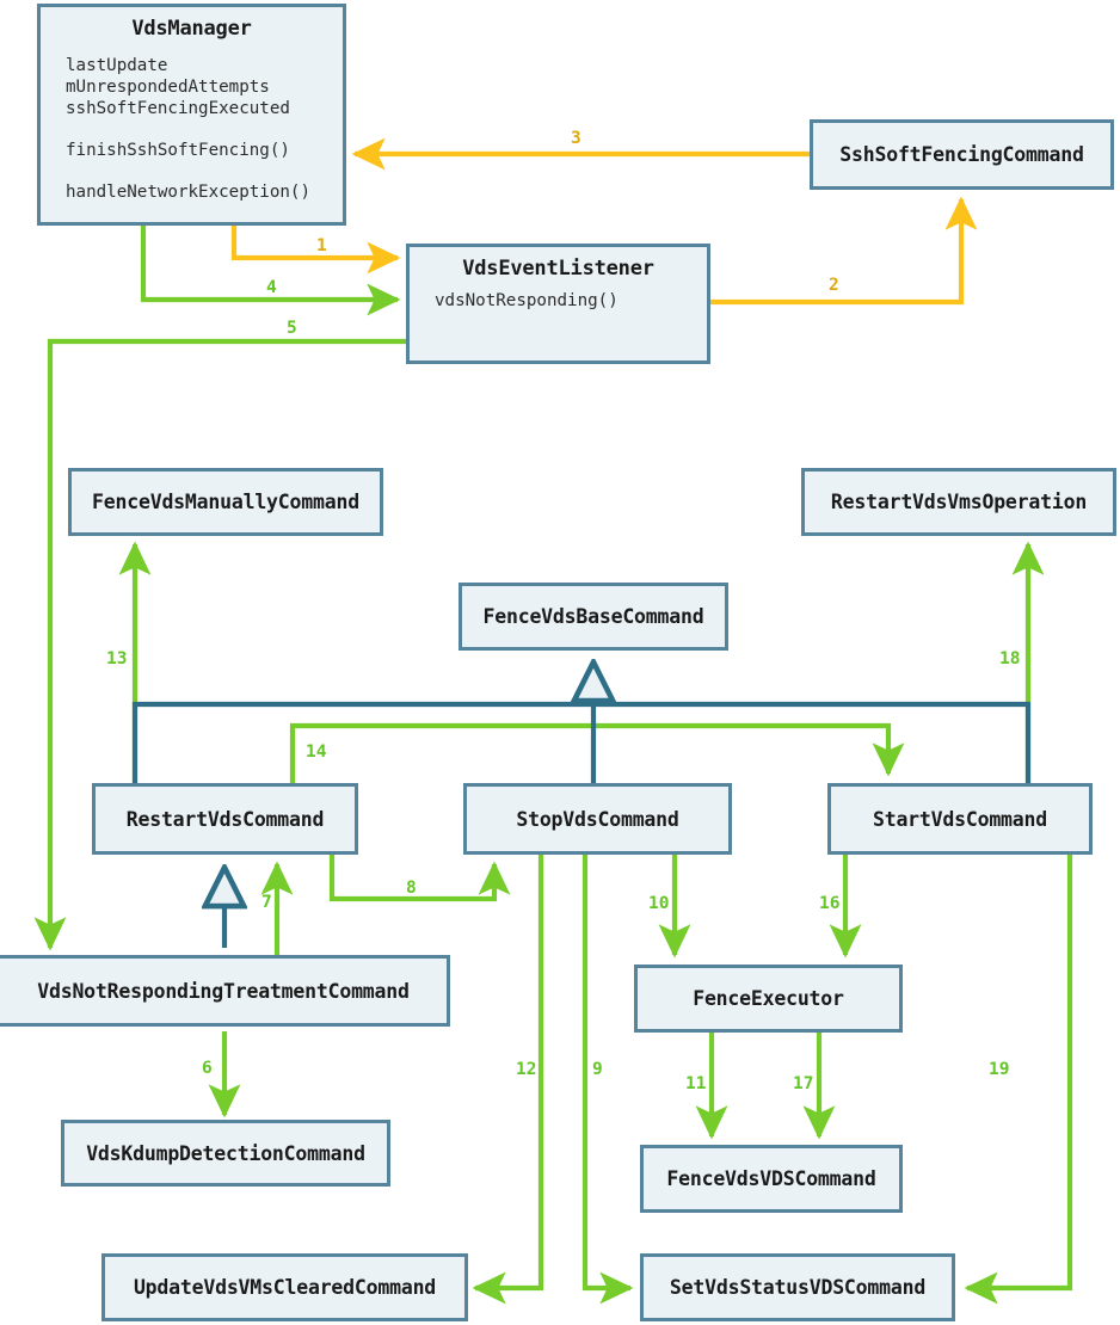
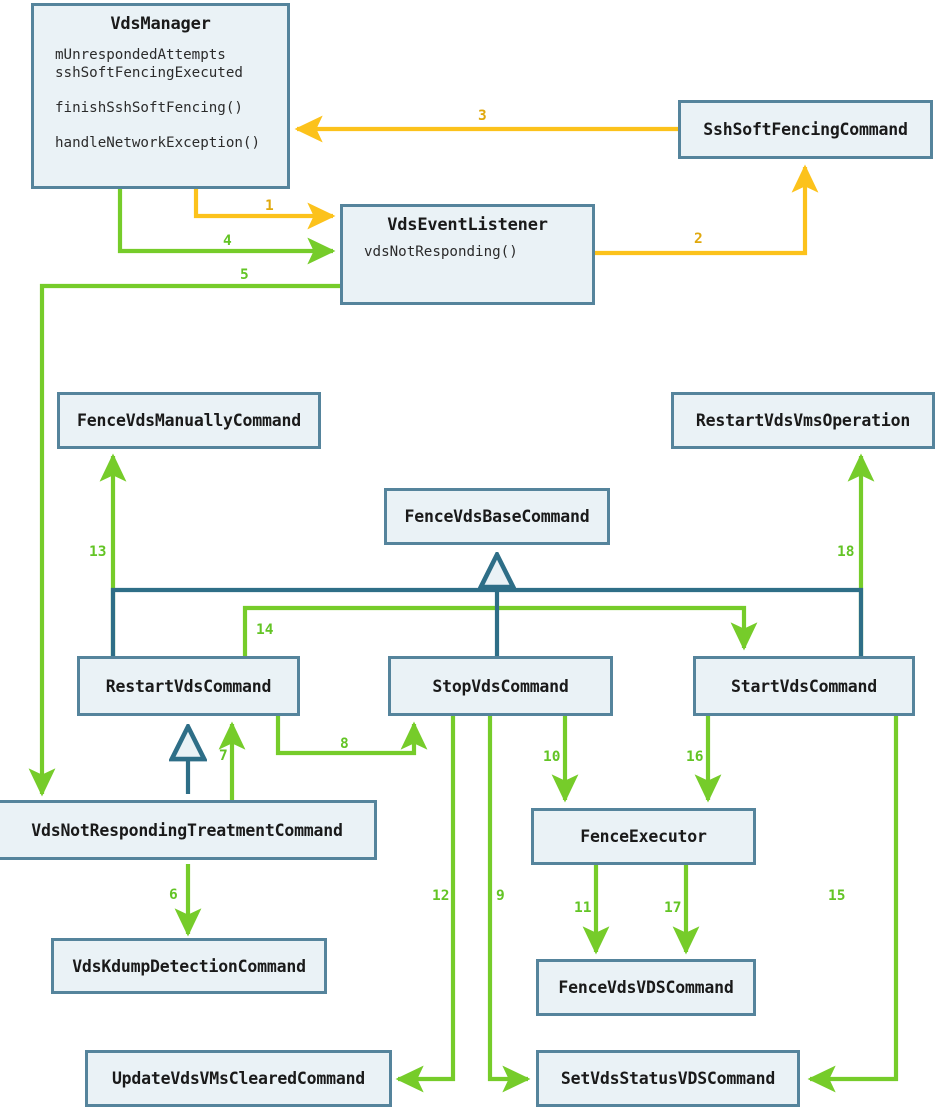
  VdsManager
- lastUpdate
  mUnrespondedAttempts
  sshSoftFencingExecuted
  finishSshSoftFencing()
  handleNetworkException()
  SshSoftFencingCommand
  VdsEventListener
  vdsNotResponding()
  FenceVdsManuallyCommand
  RestartVdsVmsOperation
  FenceVdsBaseCommand
  RestartVdsCommand
  StopVdsCommand
  StartVdsCommand
  VdsNotRespondingTreatmentCommand
  FenceExecutor
  VdsKdumpDetectionCommand
  FenceVdsVDSCommand
  UpdateVdsVMsClearedCommand
  SetVdsStatusVDSCommand
  3
  1
  2
  4
  5
  13
  18
  14
  7
  8
  10
  16
  6
  12
  9
  11
  17
- 19
+ 15
